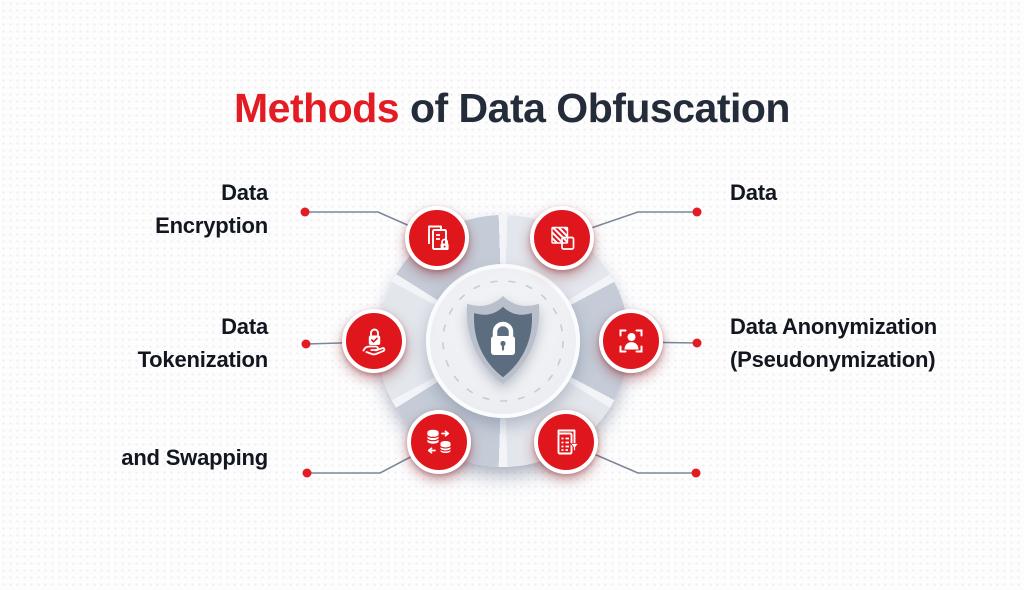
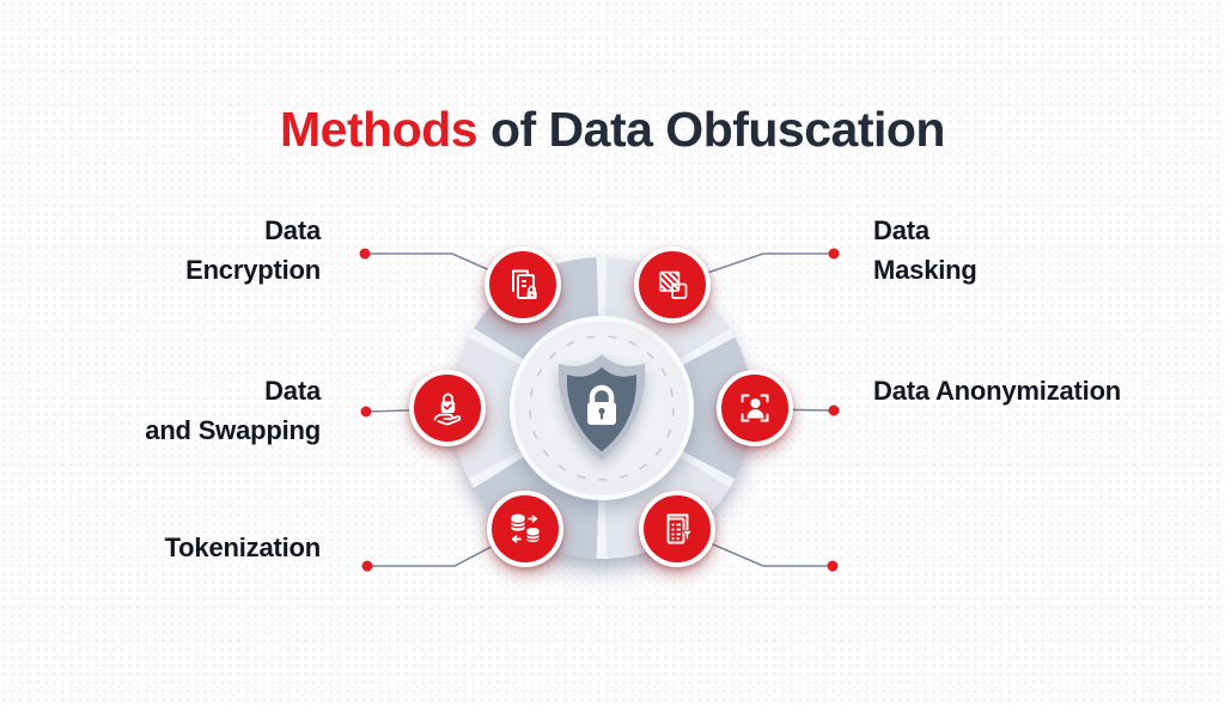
  Methods of Data Obfuscation
  Data
  Encryption
  Data
+ Masking
  Data
- Tokenization
+ and Swapping
  Data Anonymization
- (Pseudonymization)
- and Swapping
+ Tokenization
